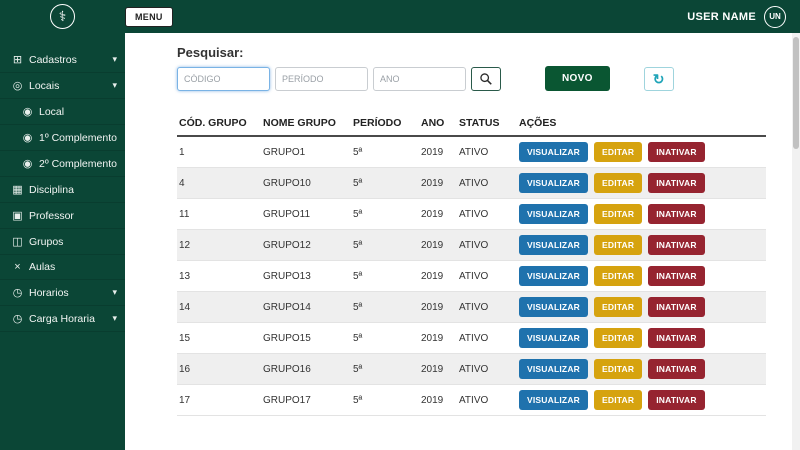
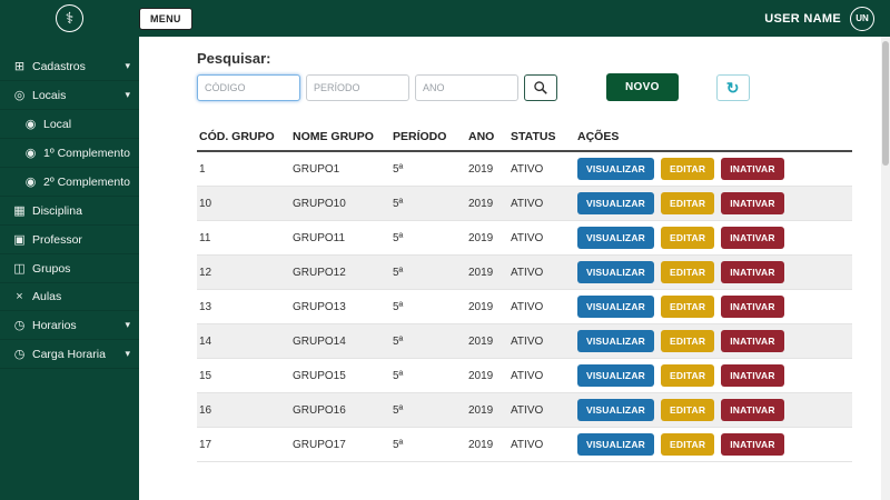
  ⚕
  MENU
  USER NAME
  UN
  ⊞
  Cadastros
  ▾
  ◎
  Locais
  ▾
  ◉
  Local
  ◉
  1º Complemento
  ◉
  2º Complemento
  ▦
  Disciplina
  ▣
  Professor
  ◫
  Grupos
  ×
  Aulas
  ◷
  Horarios
  ▾
  ◷
  Carga Horaria
  ▾
  Pesquisar:
  CÓDIGO
  PERÍODO
  ANO
  NOVO
  ↻
  CÓD. GRUPO
  NOME GRUPO
  PERÍODO
  ANO
  STATUS
  AÇÕES
  1
  GRUPO1
  5ª
  2019
  ATIVO
  VISUALIZAR
  EDITAR
  INATIVAR
- 4
+ 10
  GRUPO10
  5ª
  2019
  ATIVO
  VISUALIZAR
  EDITAR
  INATIVAR
  11
  GRUPO11
  5ª
  2019
  ATIVO
  VISUALIZAR
  EDITAR
  INATIVAR
  12
  GRUPO12
  5ª
  2019
  ATIVO
  VISUALIZAR
  EDITAR
  INATIVAR
  13
  GRUPO13
  5ª
  2019
  ATIVO
  VISUALIZAR
  EDITAR
  INATIVAR
  14
  GRUPO14
  5ª
  2019
  ATIVO
  VISUALIZAR
  EDITAR
  INATIVAR
  15
  GRUPO15
  5ª
  2019
  ATIVO
  VISUALIZAR
  EDITAR
  INATIVAR
  16
  GRUPO16
  5ª
  2019
  ATIVO
  VISUALIZAR
  EDITAR
  INATIVAR
  17
  GRUPO17
  5ª
  2019
  ATIVO
  VISUALIZAR
  EDITAR
  INATIVAR
